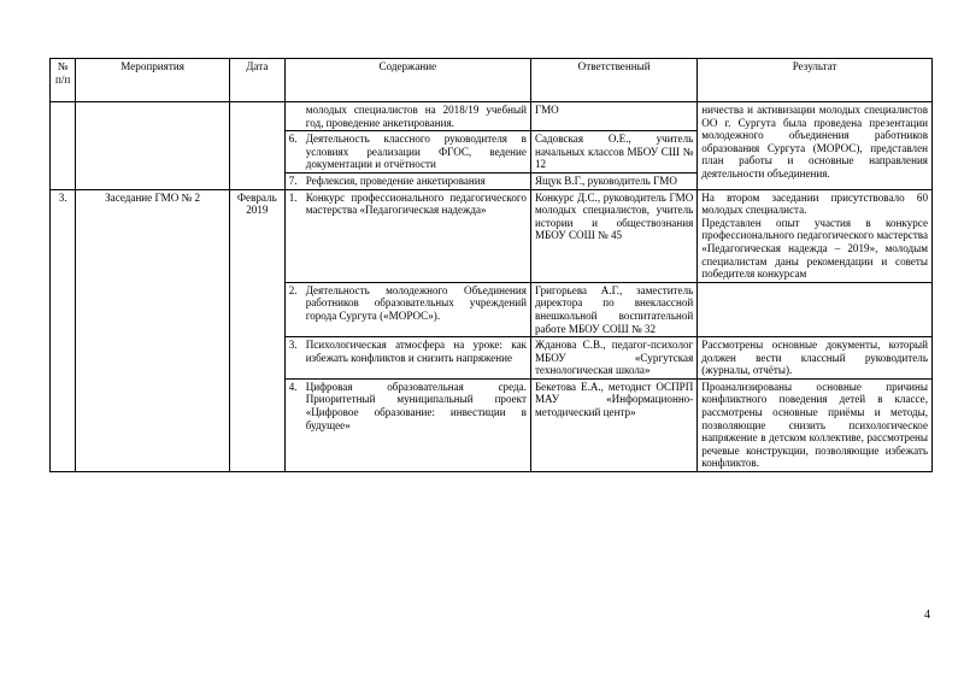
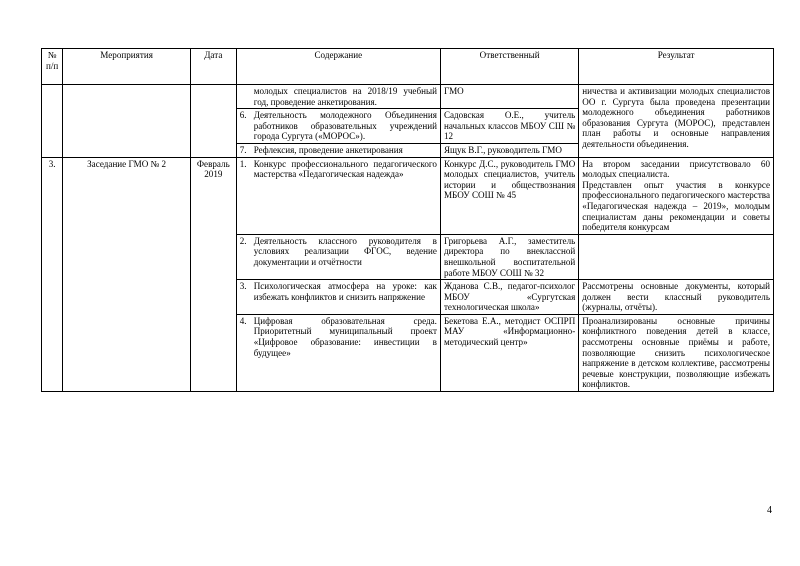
  № п/п	Мероприятия	Дата	Содержание	Ответственный	Результат
  			молодых специалистов на 2018/19 учебный год, проведение анкетирования.	ГМО	ничества и активизации молодых специалистов ОО г. Сургута была проведена презентации молодежного объединения работников образования Сургута (МОРОС), представлен план работы и основные направления деятельности объединения.
- 6. Деятельность классного руководителя в условиях реализации ФГОС, ведение документации и отчётности	Садовская О.Е., учитель начальных классов МБОУ СШ № 12
+ 6. Деятельность молодежного Объединения работников образовательных учреждений города Сургута («МОРОС»).	Садовская О.Е., учитель начальных классов МБОУ СШ № 12
  7. Рефлексия, проведение анкетирования	Ящук В.Г., руководитель ГМО
  3.	Заседание ГМО № 2	Февраль 2019	1. Конкурс профессионального педагогического мастерства «Педагогическая надежда»	Конкурс Д.С., руководитель ГМО молодых специалистов, учитель истории и обществознания МБОУ СОШ № 45	На втором заседании присутствовало 60 молодых специалиста. Представлен опыт участия в конкурсе профессионального педагогического мастерства «Педагогическая надежда – 2019», молодым специалистам даны рекомендации и советы победителя конкурсам
- 2. Деятельность молодежного Объединения работников образовательных учреждений города Сургута («МОРОС»).	Григорьева А.Г., заместитель директора по внеклассной внешкольной воспитательной работе МБОУ СОШ № 32
+ 2. Деятельность классного руководителя в условиях реализации ФГОС, ведение документации и отчётности	Григорьева А.Г., заместитель директора по внеклассной внешкольной воспитательной работе МБОУ СОШ № 32
  3. Психологическая атмосфера на уроке: как избежать конфликтов и снизить напряжение	Жданова С.В., педагог-психолог МБОУ «Сургутская технологическая школа»	Рассмотрены основные документы, который должен вести классный руководитель (журналы, отчёты).
- 4. Цифровая образовательная среда. Приоритетный муниципальный проект «Цифровое образование: инвестиции в будущее»	Бекетова Е.А., методист ОСПРП МАУ «Информационно-методический центр»	Проанализированы основные причины конфликтного поведения детей в классе, рассмотрены основные приёмы и методы, позволяющие снизить психологическое напряжение в детском коллективе, рассмотрены речевые конструкции, позволяющие избежать конфликтов.
+ 4. Цифровая образовательная среда. Приоритетный муниципальный проект «Цифровое образование: инвестиции в будущее»	Бекетова Е.А., методист ОСПРП МАУ «Информационно-методический центр»	Проанализированы основные причины конфликтного поведения детей в классе, рассмотрены основные приёмы и работе, позволяющие снизить психологическое напряжение в детском коллективе, рассмотрены речевые конструкции, позволяющие избежать конфликтов.
  4
